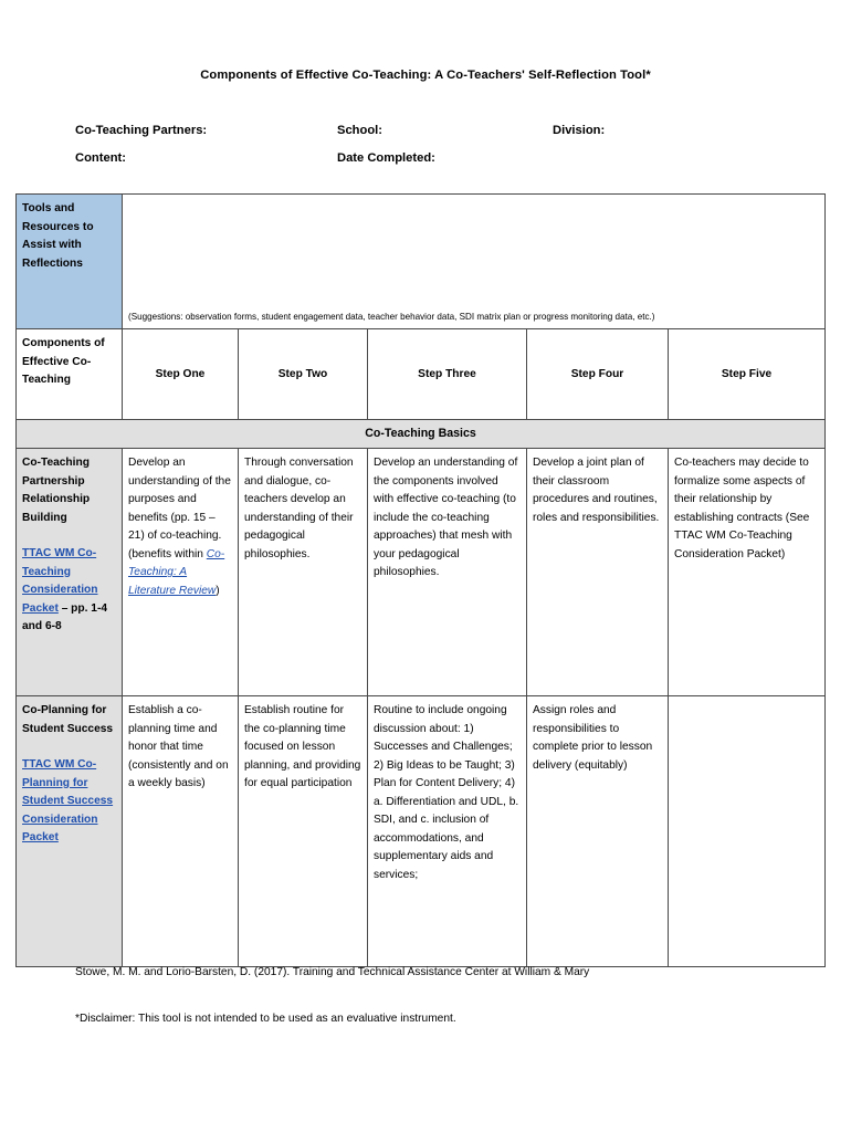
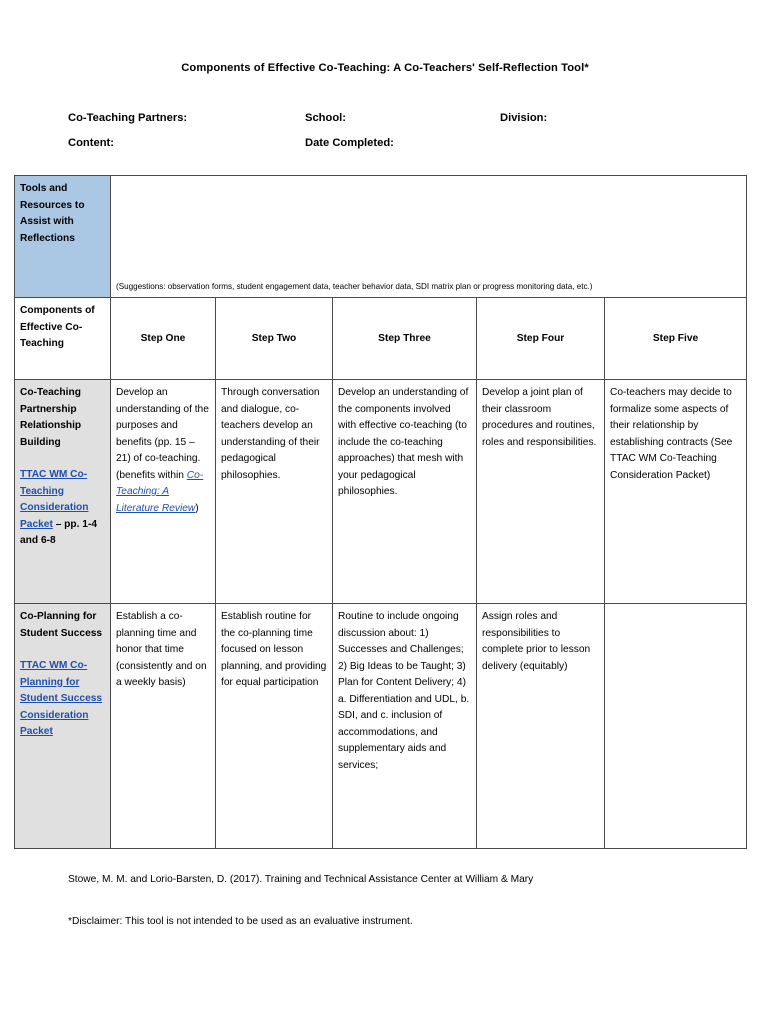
  Components of Effective Co-Teaching: A Co-Teachers' Self-Reflection Tool*
  Co-Teaching Partners:
  School:
  Division:
  Content:
  Date Completed:
  Tools and Resources to Assist with Reflections	(Suggestions: observation forms, student engagement data, teacher behavior data, SDI matrix plan or progress monitoring data, etc.)
  Components of Effective Co-Teaching	Step One	Step Two	Step Three	Step Four	Step Five
- Co-Teaching Basics
  Co-Teaching Partnership Relationship Building TTAC WM Co-Teaching Consideration Packet – pp. 1-4 and 6-8	Develop an understanding of the purposes and benefits (pp. 15 – 21) of co-teaching. (benefits within Co-Teaching: A Literature Review)	Through conversation and dialogue, co-teachers develop an understanding of their pedagogical philosophies.	Develop an understanding of the components involved with effective co-teaching (to include the co-teaching approaches) that mesh with your pedagogical philosophies.	Develop a joint plan of their classroom procedures and routines, roles and responsibilities.	Co-teachers may decide to formalize some aspects of their relationship by establishing contracts (See TTAC WM Co-Teaching Consideration Packet)
  Co-Planning for Student Success TTAC WM Co-Planning for Student Success Consideration Packet	Establish a co-planning time and honor that time (consistently and on a weekly basis)	Establish routine for the co-planning time focused on lesson planning, and providing for equal participation	Routine to include ongoing discussion about: 1) Successes and Challenges; 2) Big Ideas to be Taught; 3) Plan for Content Delivery; 4) a. Differentiation and UDL, b. SDI, and c. inclusion of accommodations, and supplementary aids and services;	Assign roles and responsibilities to complete prior to lesson delivery (equitably)
  Stowe, M. M. and Lorio-Barsten, D. (2017). Training and Technical Assistance Center at William & Mary
  *Disclaimer: This tool is not intended to be used as an evaluative instrument.
